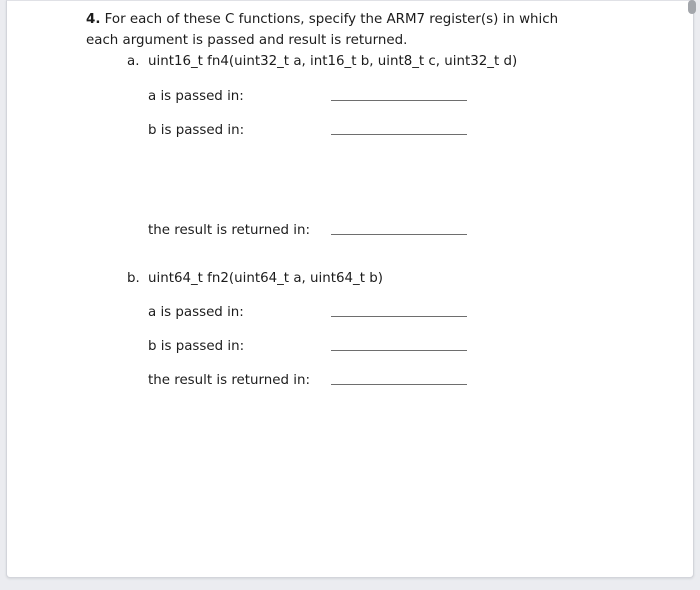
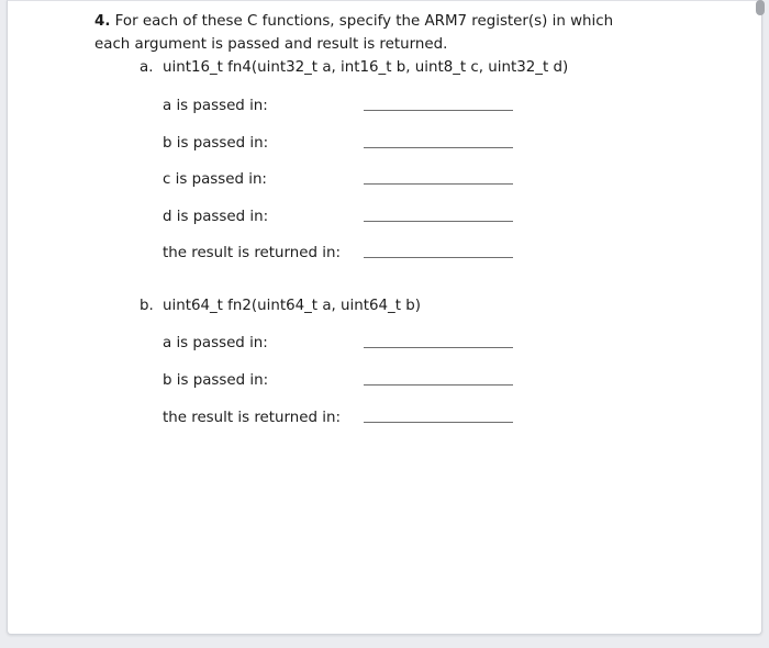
  4. For each of these C functions, specify the ARM7 register(s) in which each argument is passed and result is returned.
  a. uint16_t fn4(uint32_t a, int16_t b, uint8_t c, uint32_t d)
  a is passed in:
  b is passed in:
+ c is passed in:
+ d is passed in:
  the result is returned in:
  b. uint64_t fn2(uint64_t a, uint64_t b)
  a is passed in:
  b is passed in:
  the result is returned in:
